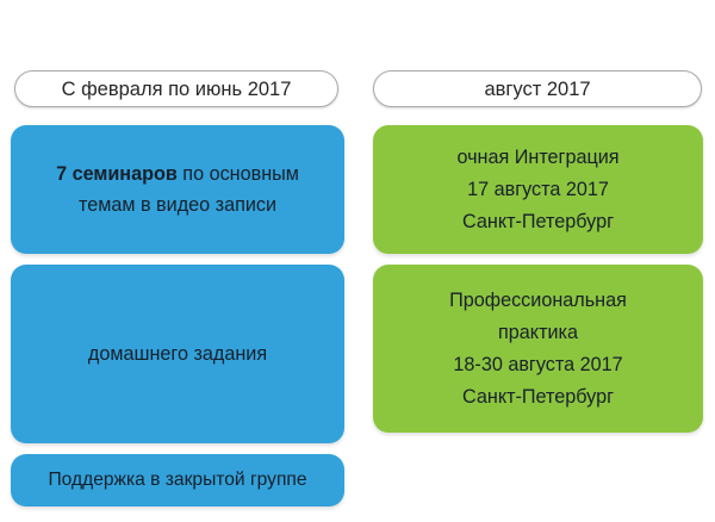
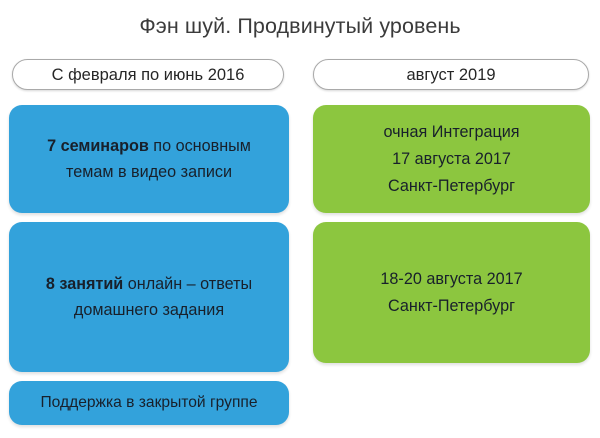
+ Фэн шуй. Продвинутый уровень
- С февраля по июнь 2017
+ С февраля по июнь 2016
- август 2017
+ август 2019
  7 семинаров по основным
  темам в видео записи
+ 8 занятий онлайн – ответы
  домашнего задания
  Поддержка в закрытой группе
  очная Интеграция
  17 августа 2017
  Санкт-Петербург
- Профессиональная
- практика
- 18-30 августа 2017
+ 18-20 августа 2017
  Санкт-Петербург
